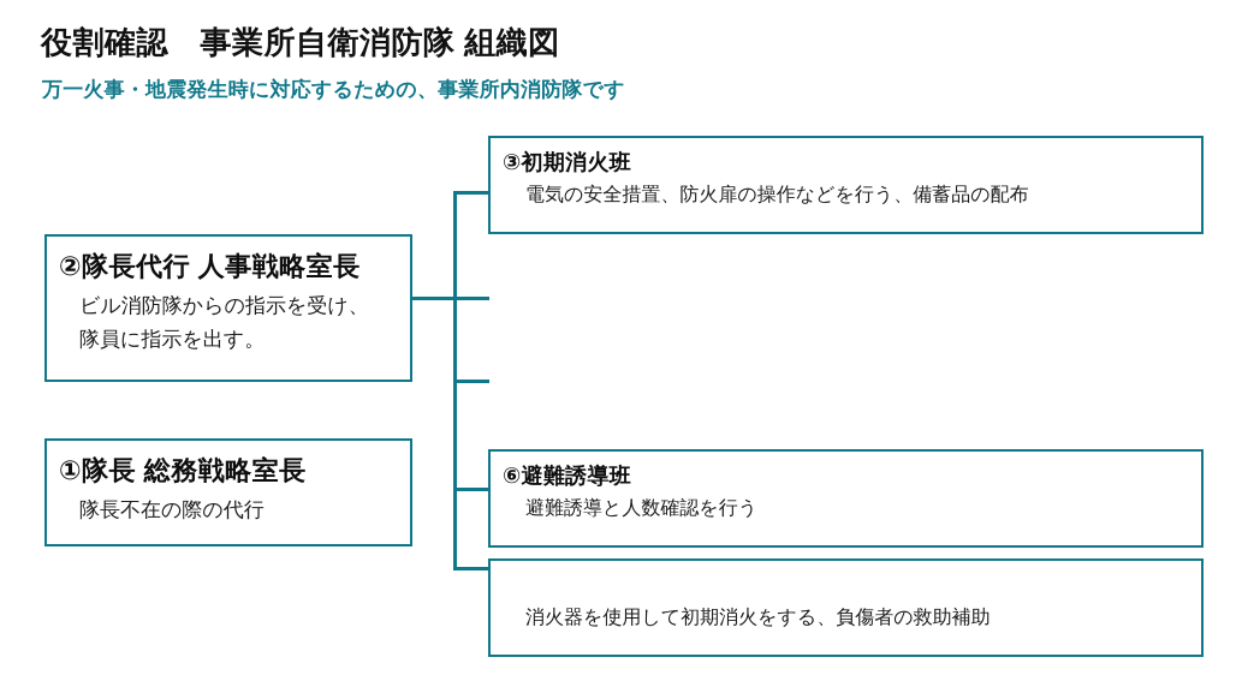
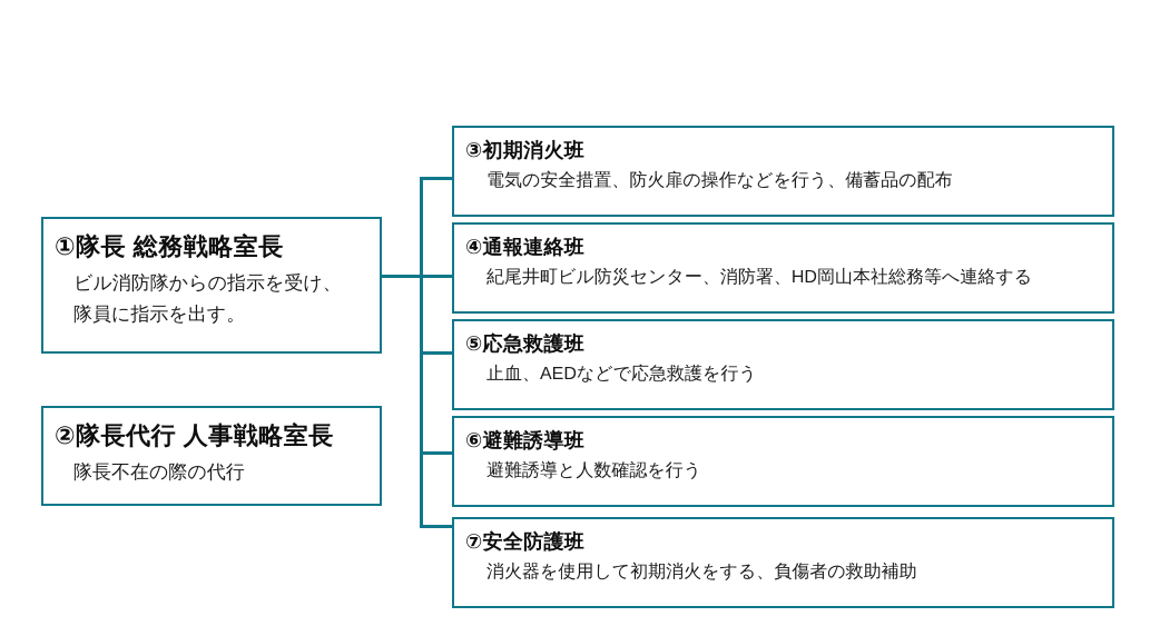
- 役割確認 事業所自衛消防隊 組織図
- 万一火事・地震発生時に対応するための、事業所内消防隊です
- ②隊長代行 人事戦略室長
+ ①隊長 総務戦略室長
  ビル消防隊からの指示を受け、
  隊員に指示を出す。
- ①隊長 総務戦略室長
+ ②隊長代行 人事戦略室長
  隊長不在の際の代行
  ③初期消火班
  電気の安全措置、防火扉の操作などを行う、備蓄品の配布
+ ④通報連絡班
+ 紀尾井町ビル防災センター、消防署、HD岡山本社総務等へ連絡する
+ ⑤応急救護班
+ 止血、AEDなどで応急救護を行う
  ⑥避難誘導班
  避難誘導と人数確認を行う
+ ⑦安全防護班
  消火器を使用して初期消火をする、負傷者の救助補助
